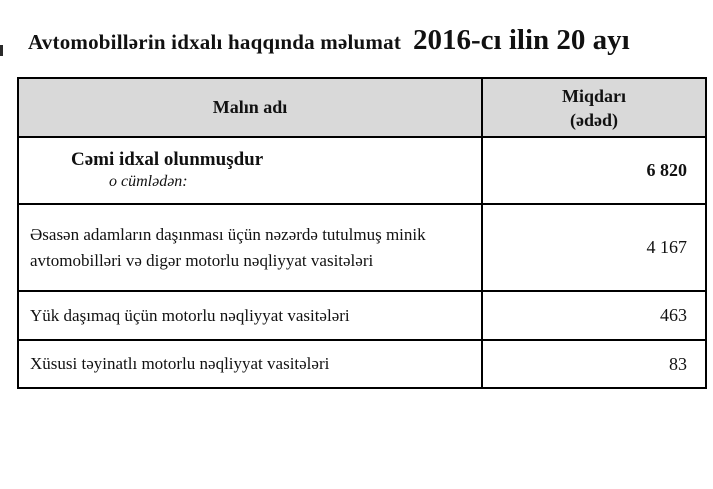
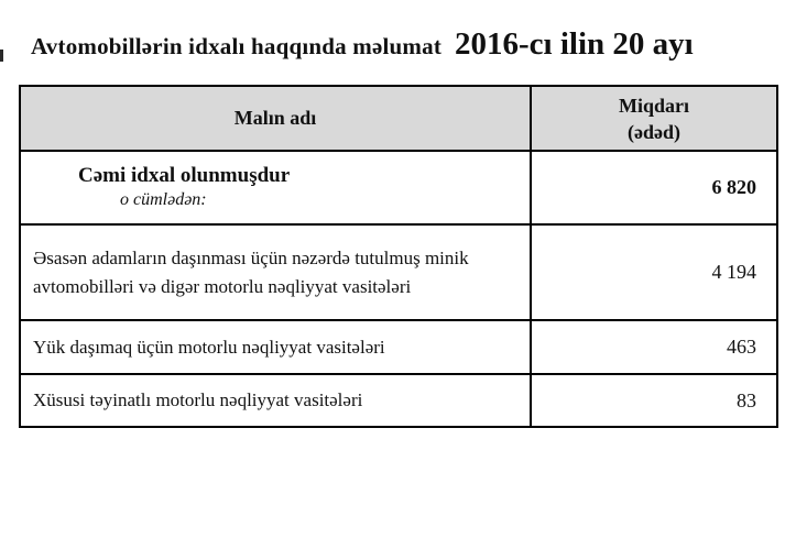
  Avtomobillərin idxalı haqqında məlumat
  2016-cı ilin 20 ayı
  Malın adı
  Miqdarı
  (ədəd)
  Cəmi idxal olunmuşdur
  o cümlədən:
  6 820
  Əsasən adamların daşınması üçün nəzərdə tutulmuş minik avtomobilləri və digər motorlu nəqliyyat vasitələri
- 4 167
+ 4 194
  Yük daşımaq üçün motorlu nəqliyyat vasitələri
  463
  Xüsusi təyinatlı motorlu nəqliyyat vasitələri
  83
